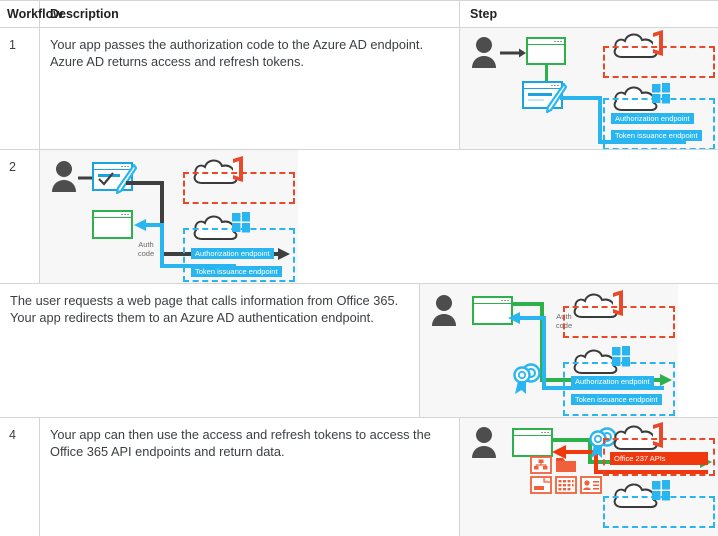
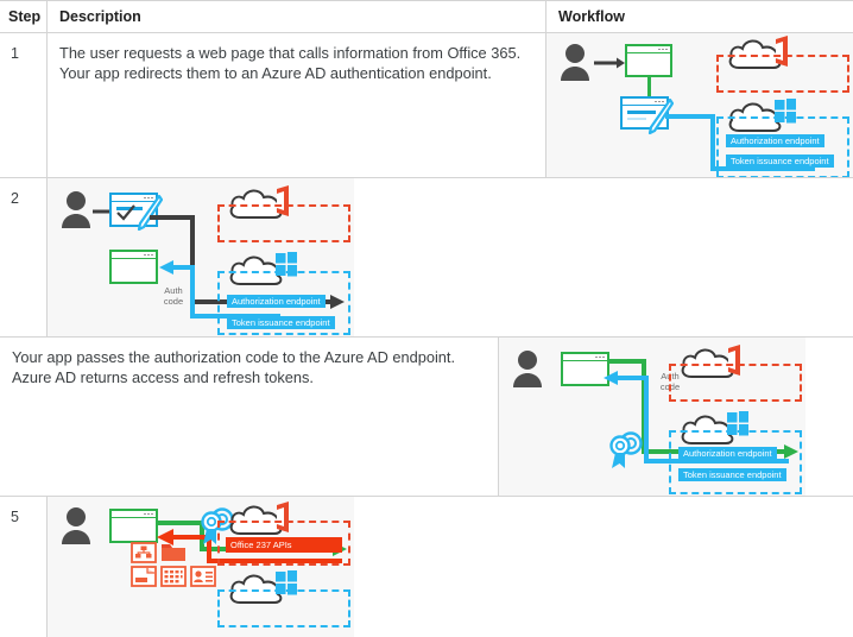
- Workflow
+ Step
  Description
- Step
+ Workflow
  1
- Your app passes the authorization code to the Azure AD endpoint. Azure AD returns access and refresh tokens.
+ The user requests a web page that calls information from Office 365. Your app redirects them to an Azure AD authentication endpoint.
  Authorization endpoint
  Token issuance endpoint
  2
  Auth
  code
  Authorization endpoint
  Token issuance endpoint
- The user requests a web page that calls information from Office 365. Your app redirects them to an Azure AD authentication endpoint.
+ Your app passes the authorization code to the Azure AD endpoint. Azure AD returns access and refresh tokens.
  Auth
  code
  Authorization endpoint
  Token issuance endpoint
- 4
+ 5
- Your app can then use the access and refresh tokens to access the Office 365 API endpoints and return data.
  Office 237 APIs
